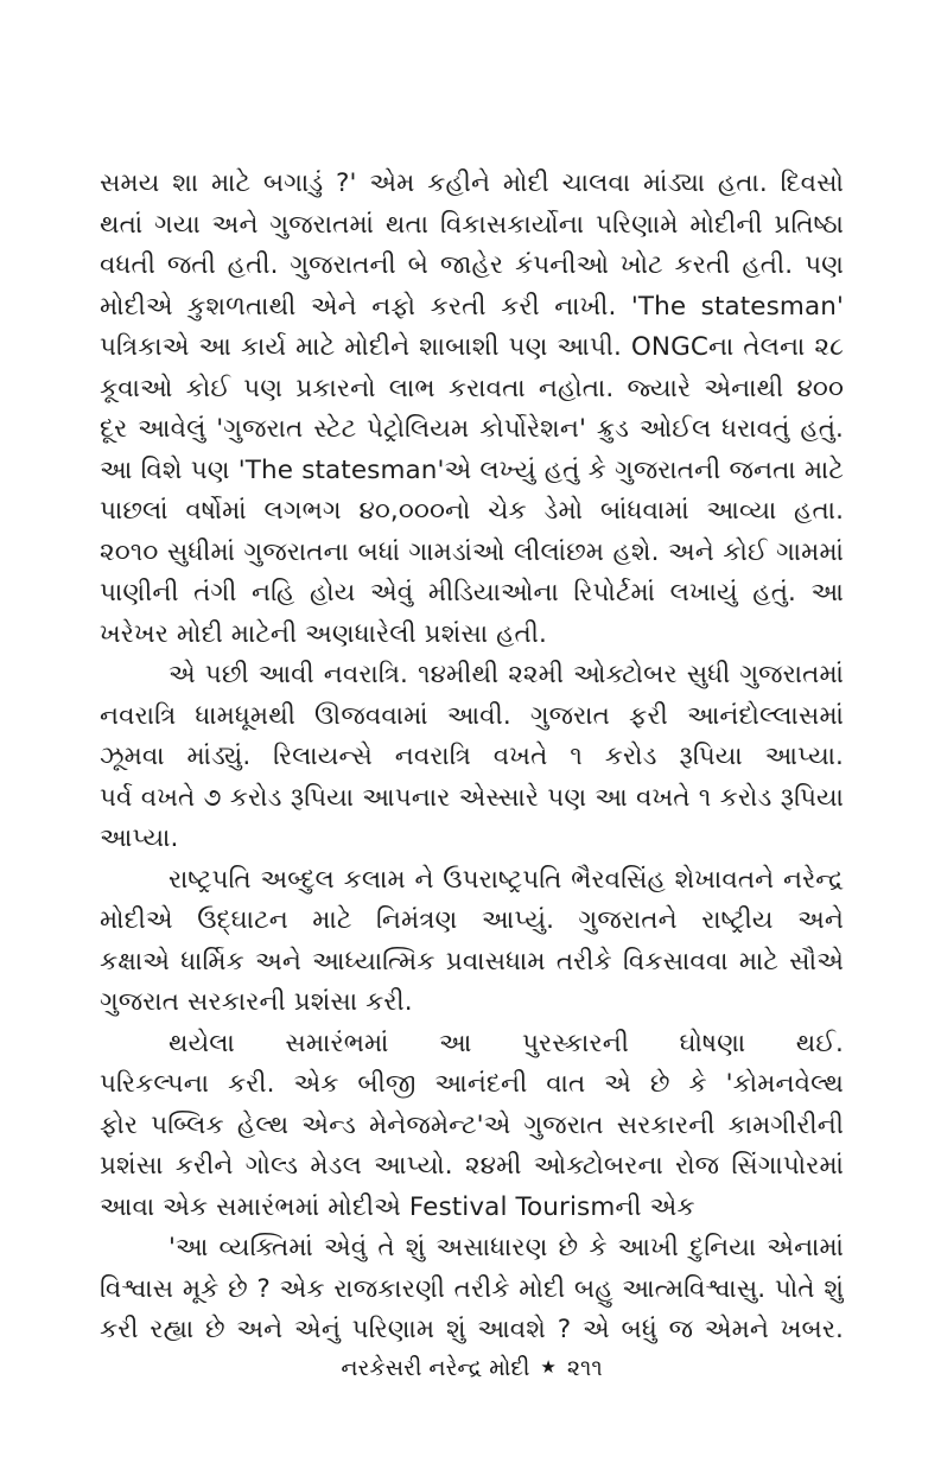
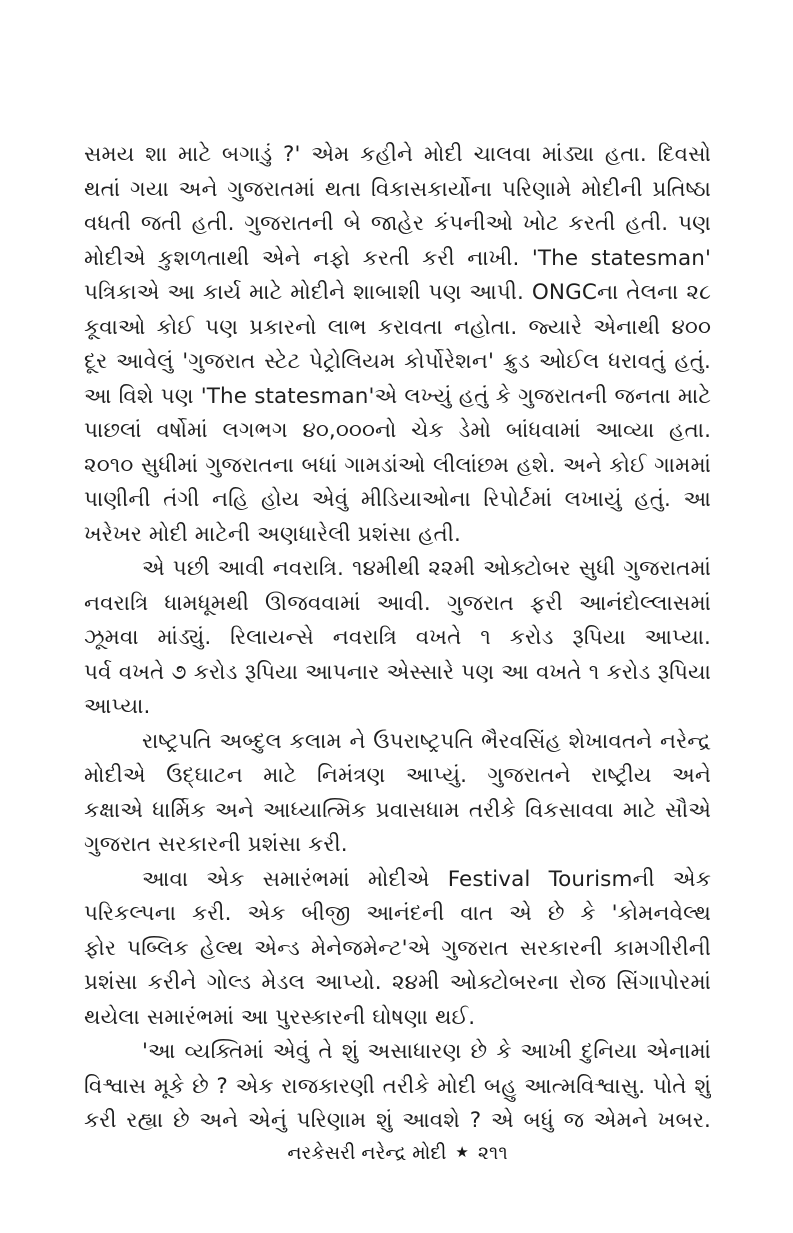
  સમય શા માટે બગાડું ?' એમ કહીને મોદી ચાલવા માંડ્યા હતા. દિવસો
  થતાં ગયા અને ગુજરાતમાં થતા વિકાસકાર્યોના પરિણામે મોદીની પ્રતિષ્ઠા
  વધતી જતી હતી. ગુજરાતની બે જાહેર કંપનીઓ ખોટ કરતી હતી. પણ
  મોદીએ કુશળતાથી એને નફો કરતી કરી નાખી. 'The statesman'
  પત્રિકાએ આ કાર્ય માટે મોદીને શાબાશી પણ આપી. ONGCના તેલના ૨૮
  કૂવાઓ કોઈ પણ પ્રકારનો લાભ કરાવતા નહોતા. જ્યારે એનાથી ૪૦૦
  દૂર આવેલું 'ગુજરાત સ્ટેટ પેટ્રોલિયમ કોર્પોરેશન' ક્રુડ ઓઈલ ધરાવતું હતું.
  આ વિશે પણ 'The statesman'એ લખ્યું હતું કે ગુજરાતની જનતા માટે
  પાછલાં વર્ષોમાં લગભગ ૪૦,૦૦૦નો ચેક ડેમો બાંધવામાં આવ્યા હતા.
  ૨૦૧૦ સુધીમાં ગુજરાતના બધાં ગામડાંઓ લીલાંછમ હશે. અને કોઈ ગામમાં
  પાણીની તંગી નહિ હોય એવું મીડિયાઓના રિપોર્ટમાં લખાયું હતું. આ
  ખરેખર મોદી માટેની અણધારેલી પ્રશંસા હતી.
  એ પછી આવી નવરાત્રિ. ૧૪મીથી ૨૨મી ઓક્ટોબર સુધી ગુજરાતમાં
  નવરાત્રિ ધામધૂમથી ઊજવવામાં આવી. ગુજરાત ફરી આનંદોલ્લાસમાં
  ઝૂમવા માંડ્યું. રિલાયન્સે નવરાત્રિ વખતે ૧ કરોડ રૂપિયા આપ્યા.
  પર્વ વખતે ૭ કરોડ રૂપિયા આપનાર એસ્સારે પણ આ વખતે ૧ કરોડ રૂપિયા
  આપ્યા.
  રાષ્ટ્રપતિ અબ્દુલ કલામ ને ઉપરાષ્ટ્રપતિ ભૈરવસિંહ શેખાવતને નરેન્દ્ર
  મોદીએ ઉદ્ઘાટન માટે નિમંત્રણ આપ્યું. ગુજરાતને રાષ્ટ્રીય અને
  કક્ષાએ ધાર્મિક અને આધ્યાત્મિક પ્રવાસધામ તરીકે વિકસાવવા માટે સૌએ
  ગુજરાત સરકારની પ્રશંસા કરી.
- થયેલા સમારંભમાં આ પુરસ્કારની ઘોષણા થઈ.
+ આવા એક સમારંભમાં મોદીએ Festival Tourismની એક
  પરિકલ્પના કરી. એક બીજી આનંદની વાત એ છે કે 'કોમનવેલ્થ
  ફોર પબ્લિક હેલ્થ એન્ડ મેનેજમેન્ટ'એ ગુજરાત સરકારની કામગીરીની
  પ્રશંસા કરીને ગોલ્ડ મેડલ આપ્યો. ૨૪મી ઓક્ટોબરના રોજ સિંગાપોરમાં
- આવા એક સમારંભમાં મોદીએ Festival Tourismની એક
+ થયેલા સમારંભમાં આ પુરસ્કારની ઘોષણા થઈ.
  'આ વ્યક્તિમાં એવું તે શું અસાધારણ છે કે આખી દુનિયા એનામાં
  વિશ્વાસ મૂકે છે ? એક રાજકારણી તરીકે મોદી બહુ આત્મવિશ્વાસુ. પોતે શું
  કરી રહ્યા છે અને એનું પરિણામ શું આવશે ? એ બધું જ એમને ખબર.
  નરકેસરી નરેન્દ્ર મોદી ★ ૨૧૧
